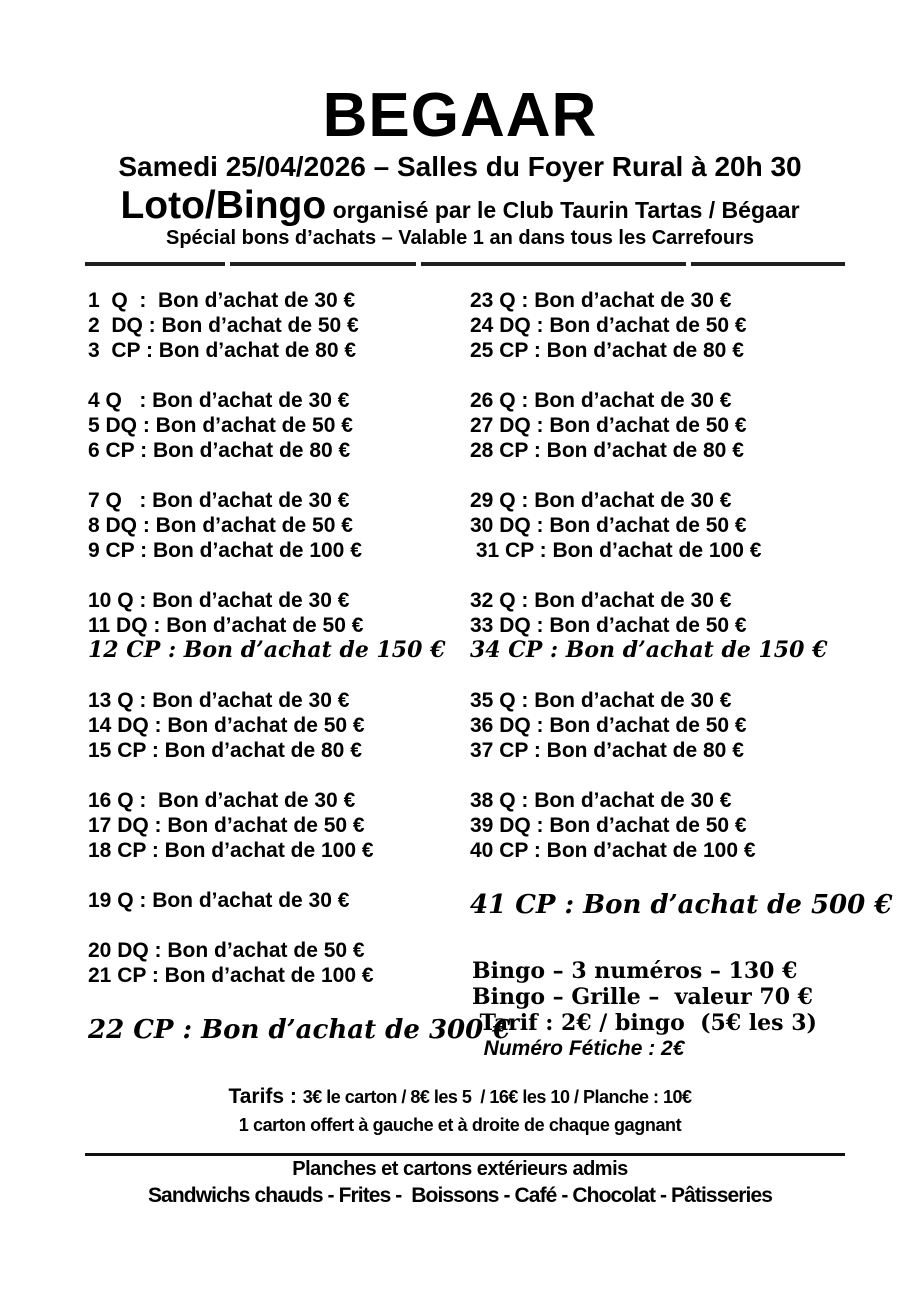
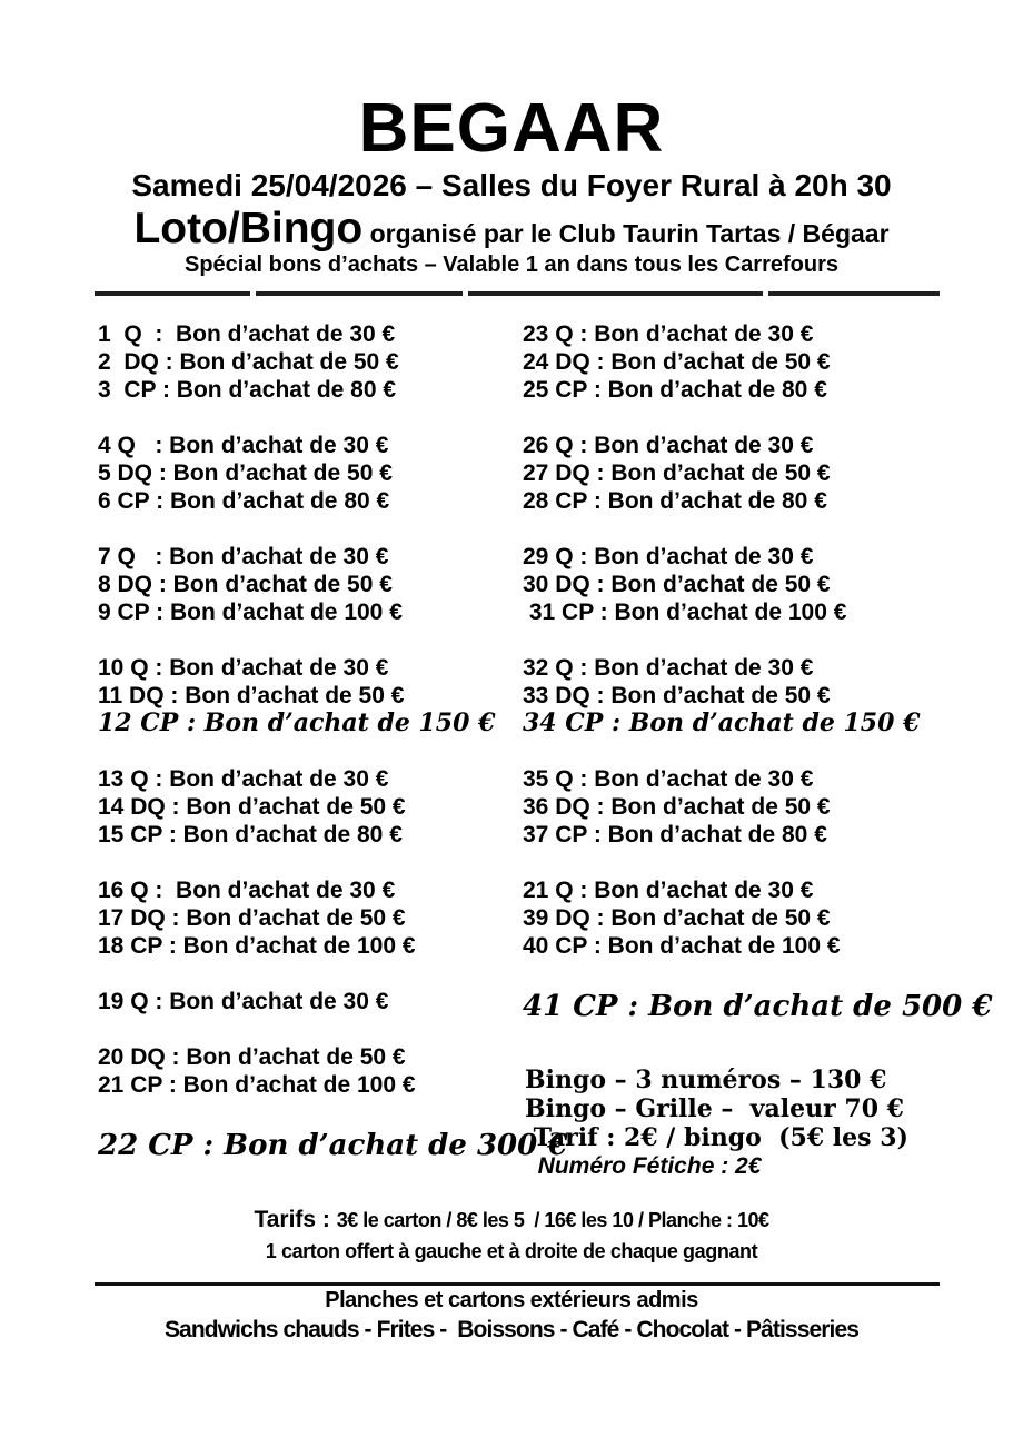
  BEGAAR
  Samedi 25/04/2026 – Salles du Foyer Rural à 20h 30
  Loto/Bingo organisé par le Club Taurin Tartas / Bégaar
  Spécial bons d’achats – Valable 1 an dans tous les Carrefours
  1 Q : Bon d’achat de 30 €
  2 DQ : Bon d’achat de 50 €
  3 CP : Bon d’achat de 80 €
  4 Q : Bon d’achat de 30 €
  5 DQ : Bon d’achat de 50 €
  6 CP : Bon d’achat de 80 €
  7 Q : Bon d’achat de 30 €
  8 DQ : Bon d’achat de 50 €
  9 CP : Bon d’achat de 100 €
  10 Q : Bon d’achat de 30 €
  11 DQ : Bon d’achat de 50 €
  12 CP : Bon d’achat de 150 €
  13 Q : Bon d’achat de 30 €
  14 DQ : Bon d’achat de 50 €
  15 CP : Bon d’achat de 80 €
  16 Q : Bon d’achat de 30 €
  17 DQ : Bon d’achat de 50 €
  18 CP : Bon d’achat de 100 €
  19 Q : Bon d’achat de 30 €
  20 DQ : Bon d’achat de 50 €
  21 CP : Bon d’achat de 100 €
  22 CP : Bon d’achat de 300 €
  23 Q : Bon d’achat de 30 €
  24 DQ : Bon d’achat de 50 €
  25 CP : Bon d’achat de 80 €
  26 Q : Bon d’achat de 30 €
  27 DQ : Bon d’achat de 50 €
  28 CP : Bon d’achat de 80 €
  29 Q : Bon d’achat de 30 €
  30 DQ : Bon d’achat de 50 €
  31 CP : Bon d’achat de 100 €
  32 Q : Bon d’achat de 30 €
  33 DQ : Bon d’achat de 50 €
  34 CP : Bon d’achat de 150 €
  35 Q : Bon d’achat de 30 €
  36 DQ : Bon d’achat de 50 €
  37 CP : Bon d’achat de 80 €
- 38 Q : Bon d’achat de 30 €
+ 21 Q : Bon d’achat de 30 €
  39 DQ : Bon d’achat de 50 €
  40 CP : Bon d’achat de 100 €
  41 CP : Bon d’achat de 500 €
  Bingo – 3 numéros – 130 €
  Bingo – Grille – valeur 70 €
  Tarif : 2€ / bingo (5€ les 3)
  Numéro Fétiche : 2€
  Tarifs : 3€ le carton / 8€ les 5 / 16€ les 10 / Planche : 10€
  1 carton offert à gauche et à droite de chaque gagnant
  Planches et cartons extérieurs admis
  Sandwichs chauds - Frites - Boissons - Café - Chocolat - Pâtisseries
